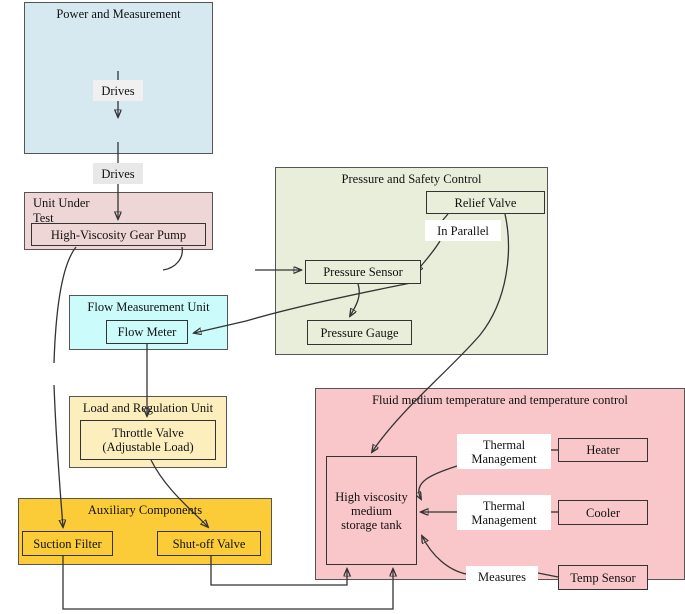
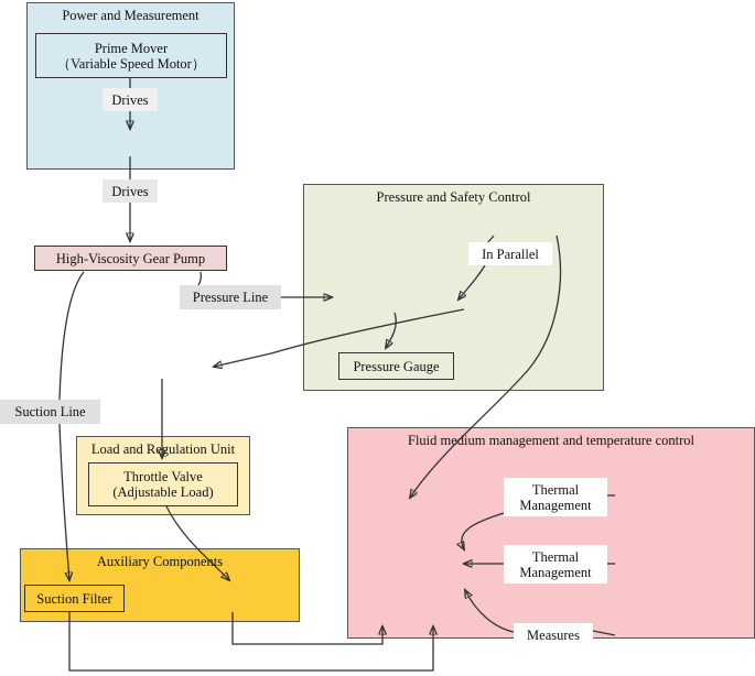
  Power and Measurement
- Unit Under
- Test
  Pressure and Safety Control
- Flow Measurement Unit
  Load and Regulation Unit
  Auxiliary Componets
- Fluid medium temperature and temperature control
+ Fluid medium management and temperature control
+ Prime Mover
+ （Variable Speed Motor）
  High-Viscosity Gear Pump
- Relief Valve
- Pressure Sensor
  Pressure Gauge
- Flow Meter
  Throttle Valve
  (Adjustable Load)
  Suction Filter
- Shut-off Valve
- High viscosity
- medium
- storage tank
- Heater
- Cooler
- Temp Sensor
  Drives
  Drives
+ Pressure Line
  In Parallel
+ Suction Line
  Thermal
  Management
  Thermal
  Management
  Measures
